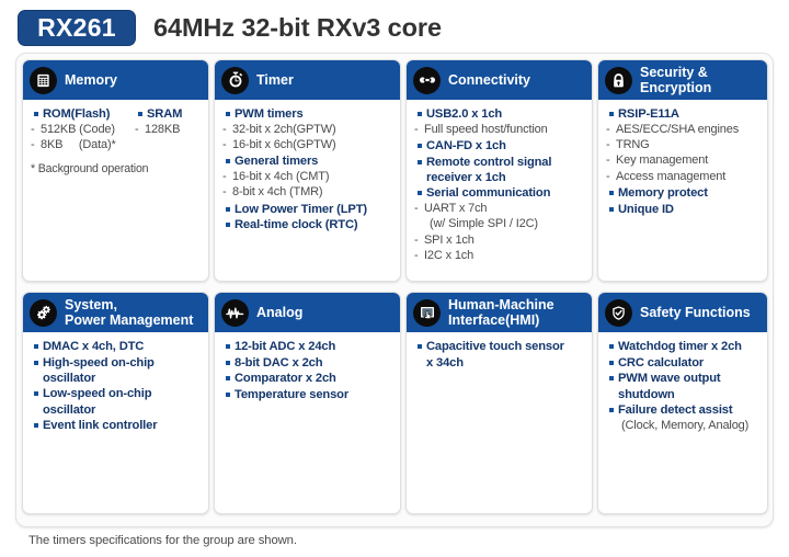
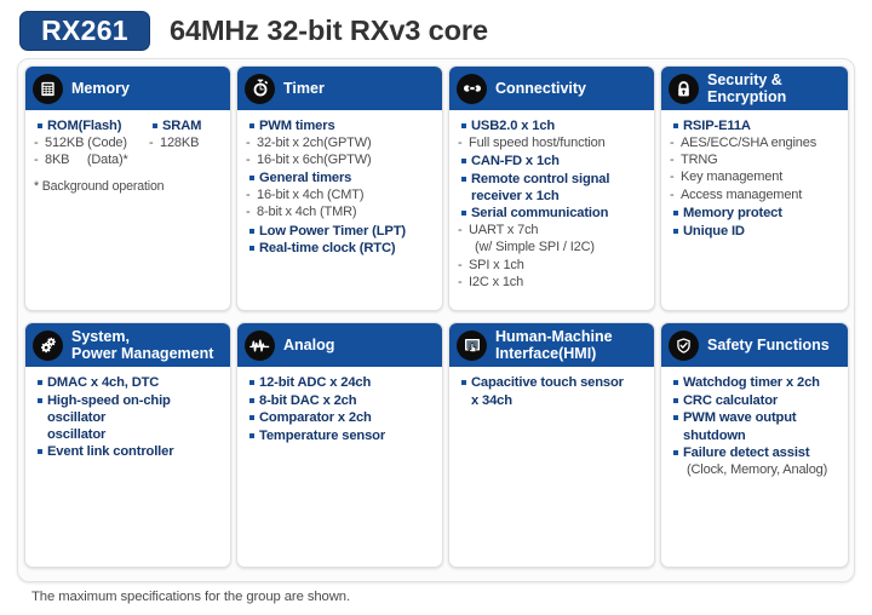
  RX261
  64MHz 32-bit RXv3 core
  Memory
  ROM(Flash)
  -
  512KB (Code)
  -
  8KB (Data)*
  SRAM
  -
  128KB
  * Background operation
  Timer
  PWM timers
  -
  32-bit x 2ch(GPTW)
  -
  16-bit x 6ch(GPTW)
  General timers
  -
  16-bit x 4ch (CMT)
  -
  8-bit x 4ch (TMR)
  Low Power Timer (LPT)
  Real-time clock (RTC)
  Connectivity
  USB2.0 x 1ch
  -
  Full speed host/function
  CAN-FD x 1ch
  Remote control signal
  receiver x 1ch
  Serial communication
  -
  UART x 7ch
  (w/ Simple SPI / I2C)
  -
  SPI x 1ch
  -
  I2C x 1ch
  Security &
  Encryption
  RSIP-E11A
  -
  AES/ECC/SHA engines
  -
  TRNG
  -
  Key management
  -
  Access management
  Memory protect
  Unique ID
  System,
  Power Management
  DMAC x 4ch, DTC
  High-speed on-chip
  oscillator
- Low-speed on-chip
  oscillator
  Event link controller
  Analog
  12-bit ADC x 24ch
  8-bit DAC x 2ch
  Comparator x 2ch
  Temperature sensor
  Human-Machine
  Interface(HMI)
  Capacitive touch sensor
  x 34ch
  Safety Functions
  Watchdog timer x 2ch
  CRC calculator
  PWM wave output
  shutdown
  Failure detect assist
  (Clock, Memory, Analog)
- The timers specifications for the group are shown.
+ The maximum specifications for the group are shown.
